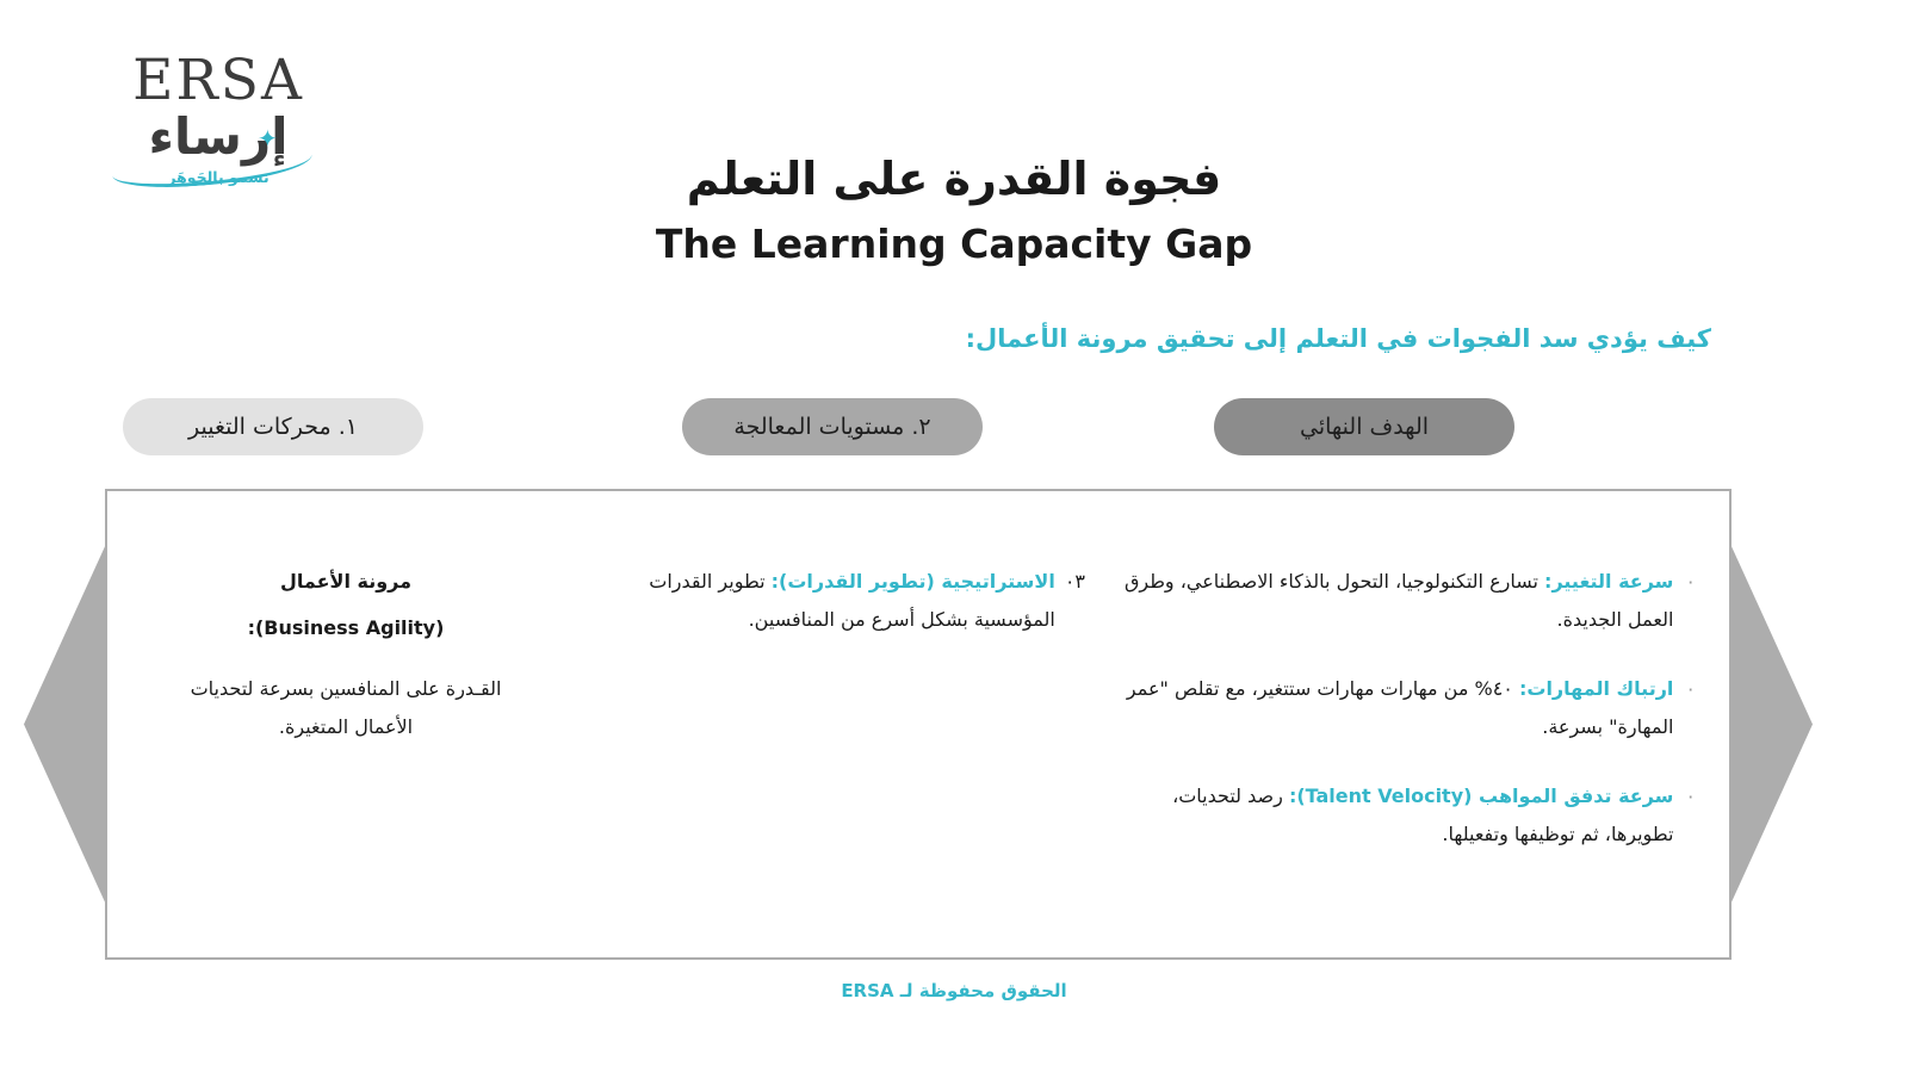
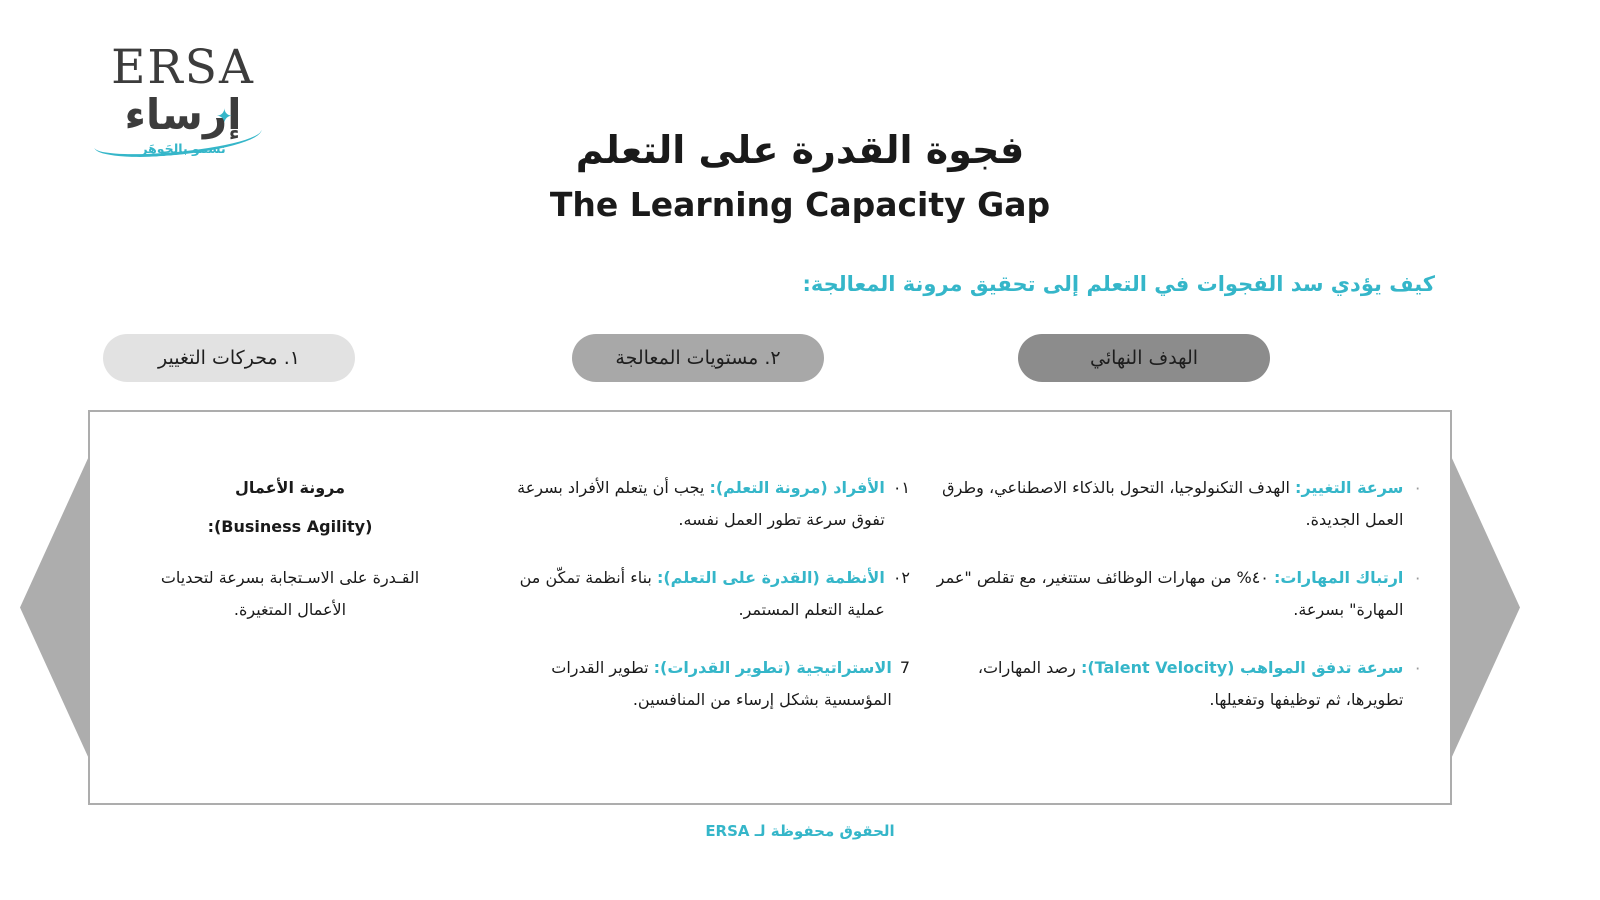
  ERSA
  ✦
  إرساء
  نسمو بالجَوهَر
  فجوة القدرة على التعلم
  The Learning Capacity Gap
- كيف يؤدي سد الفجوات في التعلم إلى تحقيق مرونة الأعمال:
+ كيف يؤدي سد الفجوات في التعلم إلى تحقيق مرونة المعالجة:
  الهدف النهائي
  ٢. مستويات المعالجة
  ١. محركات التغيير
  ٠
- سرعة التغيير: تسارع التكنولوجيا، التحول بالذكاء الاصطناعي، وطرق العمل الجديدة.
+ سرعة التغيير: الهدف التكنولوجيا، التحول بالذكاء الاصطناعي، وطرق العمل الجديدة.
  ٠
- ارتباك المهارات: ٤٠% من مهارات مهارات ستتغير، مع تقلص "عمر المهارة" بسرعة.
+ ارتباك المهارات: ٤٠% من مهارات الوظائف ستتغير، مع تقلص "عمر المهارة" بسرعة.
  ٠
- سرعة تدفق المواهب (Talent Velocity): رصد لتحديات، تطويرها، ثم توظيفها وتفعيلها.
+ سرعة تدفق المواهب (Talent Velocity): رصد المهارات، تطويرها، ثم توظيفها وتفعيلها.
+ ٠١
+ الأفراد (مرونة التعلم): يجب أن يتعلم الأفراد بسرعة تفوق سرعة تطور العمل نفسه.
+ ٠٢
+ الأنظمة (القدرة على التعلم): بناء أنظمة تمكّن من عملية التعلم المستمر.
- ٠٣
+ 7
- الاستراتيجية (تطوير القدرات): تطوير القدرات المؤسسية بشكل أسرع من المنافسين.
+ الاستراتيجية (تطوير القدرات): تطوير القدرات المؤسسية بشكل إرساء من المنافسين.
  مرونة الأعمال
  (Business Agility):
- القـدرة على المنافسين بسرعة لتحديات الأعمال المتغيرة.
+ القـدرة على الاسـتجابة بسرعة لتحديات الأعمال المتغيرة.
  الحقوق محفوظة لـ ERSA
